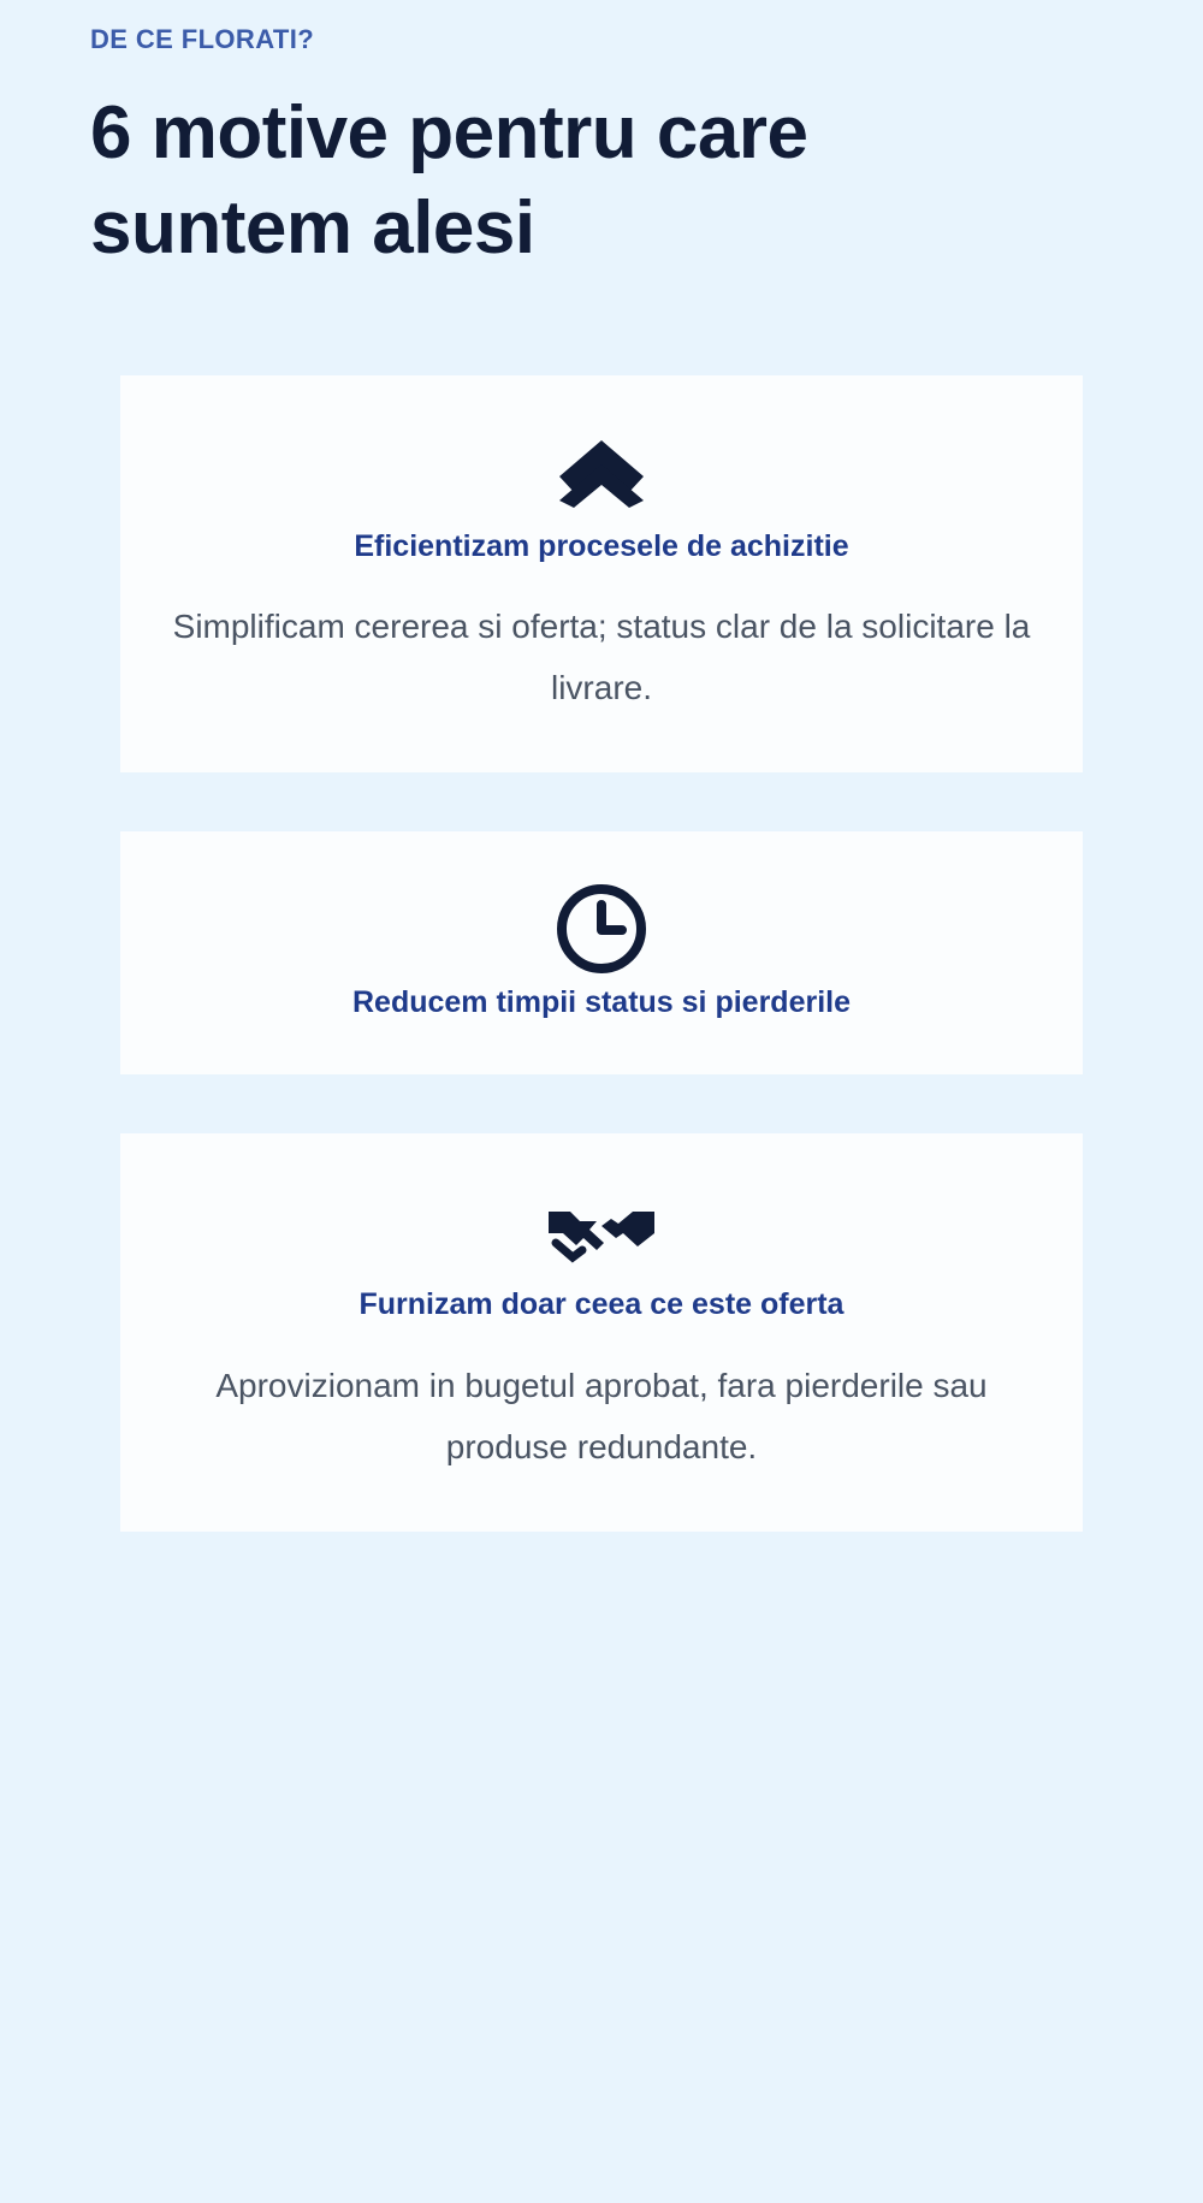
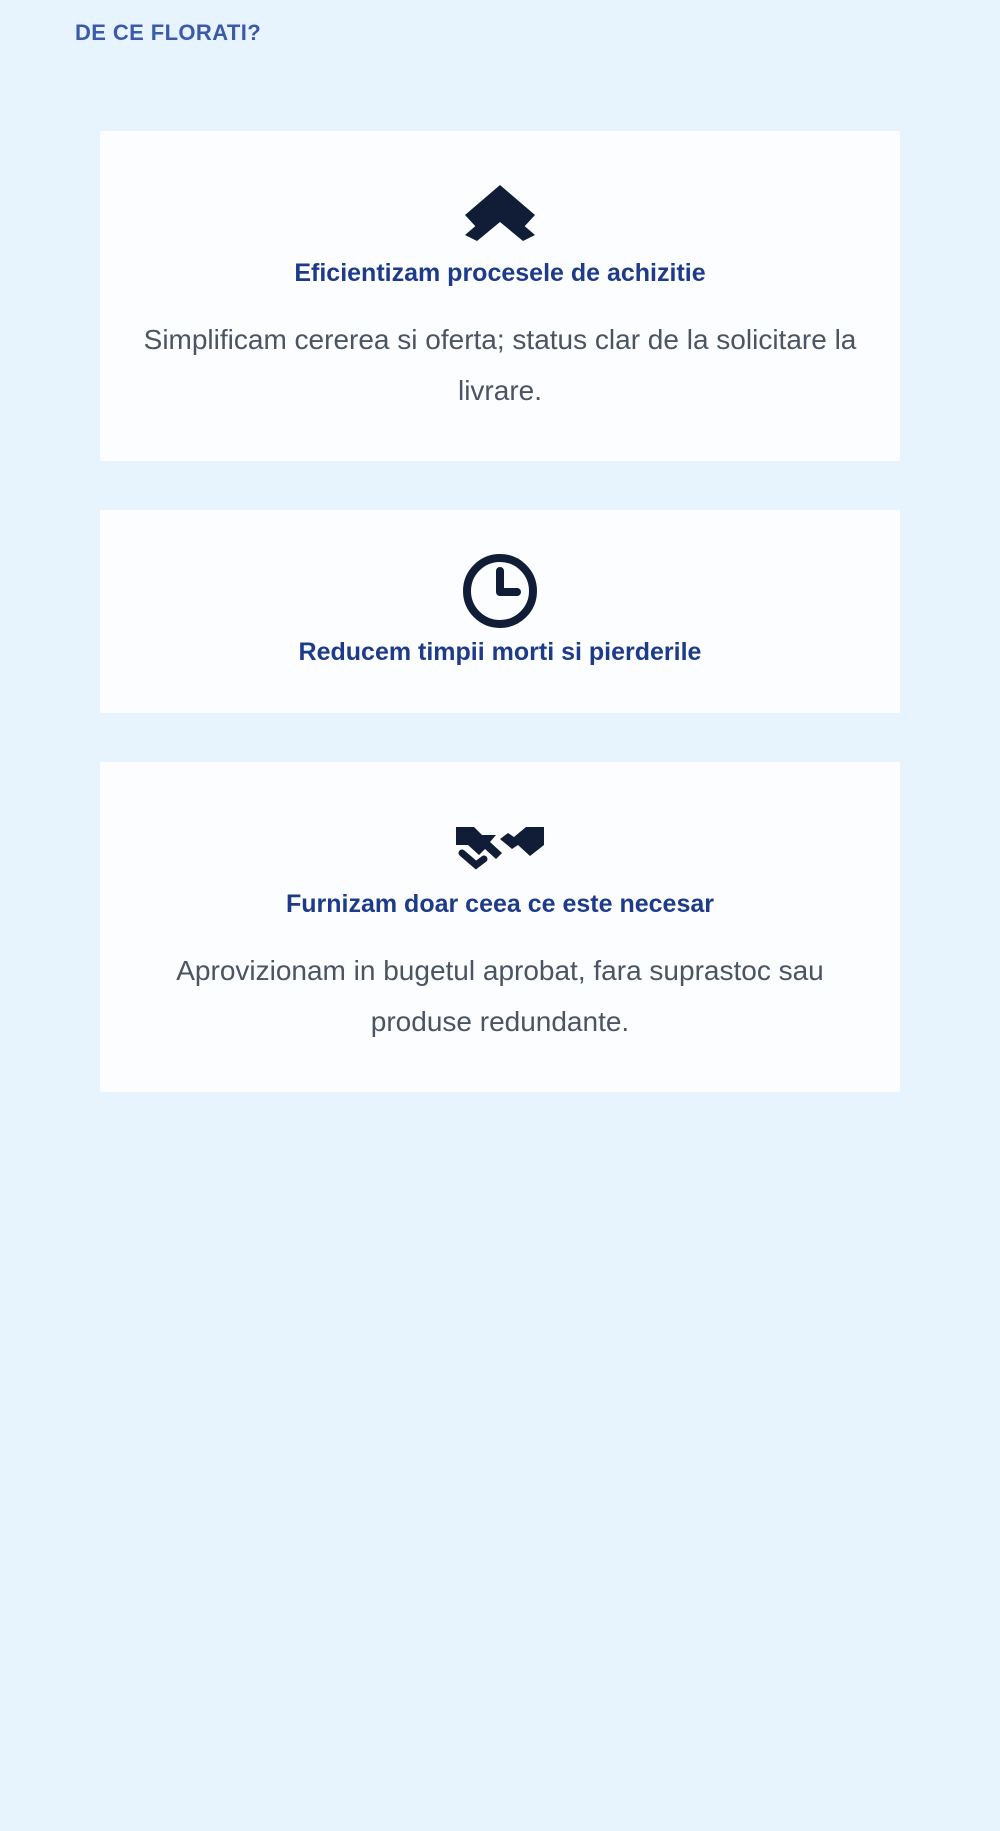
  DE CE FLORATI?
- 6 motive pentru care suntem alesi
  Eficientizam procesele de achizitie
  Simplificam cererea si oferta; status clar de la solicitare la livrare.
- Reducem timpii status si pierderile
+ Reducem timpii morti si pierderile
- Furnizam doar ceea ce este oferta
+ Furnizam doar ceea ce este necesar
- Aprovizionam in bugetul aprobat, fara pierderile sau produse redundante.
+ Aprovizionam in bugetul aprobat, fara suprastoc sau produse redundante.
